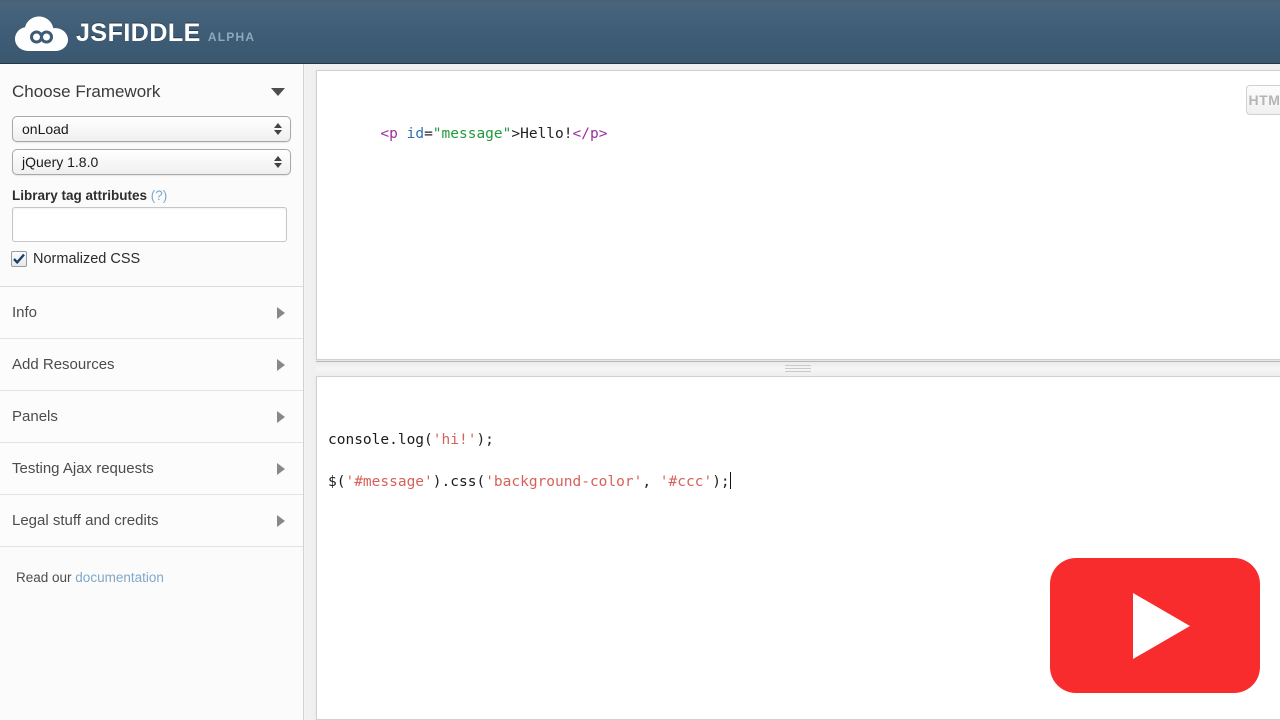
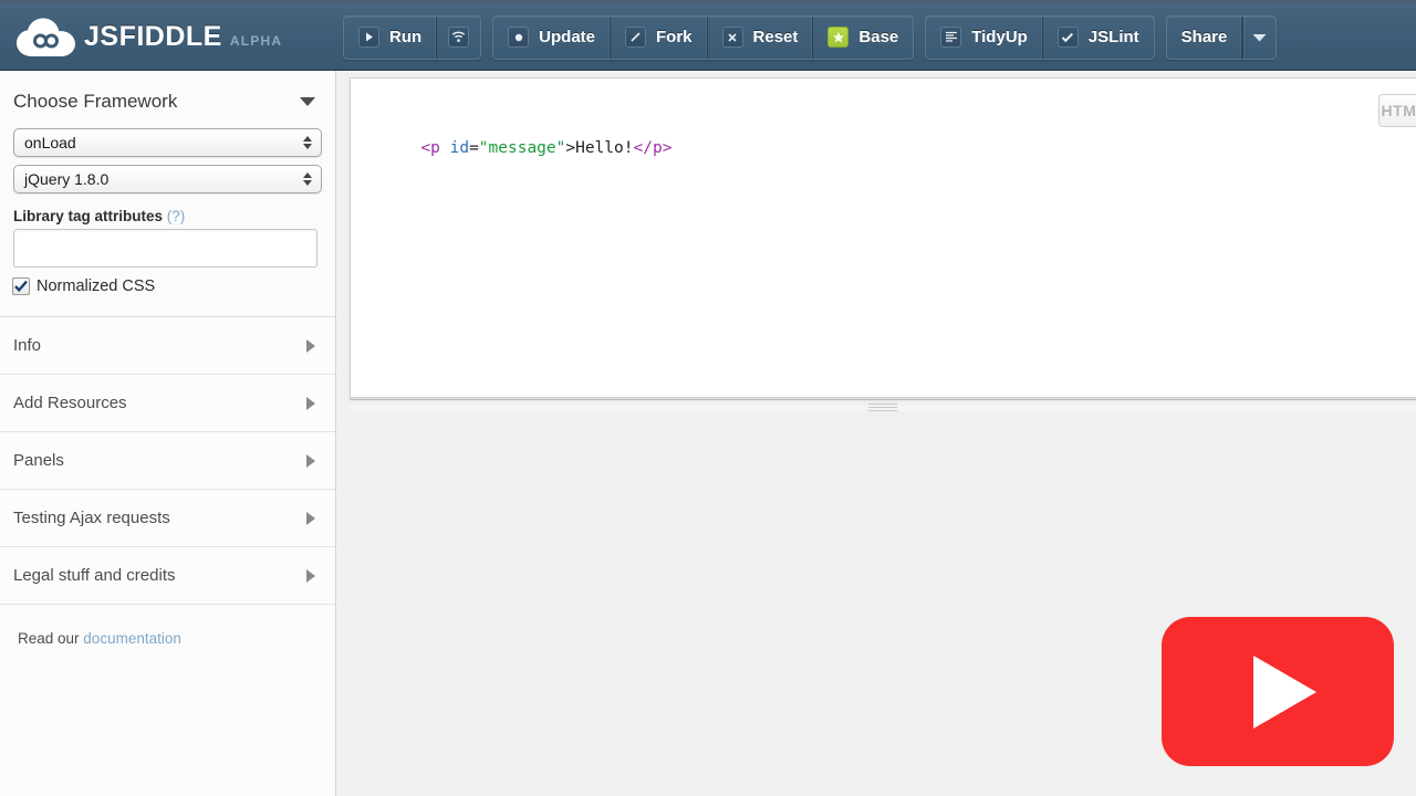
  JSFIDDLE
  ALPHA
+ Run
+ Update
+ Fork
+ Reset
+ Base
+ TidyUp
+ JSLint
+ Share
  Choose Framework
  onLoad
  jQuery 1.8.0
  Library tag attributes (?)
  Normalized CSS
  Info
  Add Resources
  Panels
  Testing Ajax requests
  Legal stuff and credits
  Read our documentation
  <p id="message">Hello!</p>
  HTM
- console.log('hi!'); $('#message').css('background-color', '#ccc');
